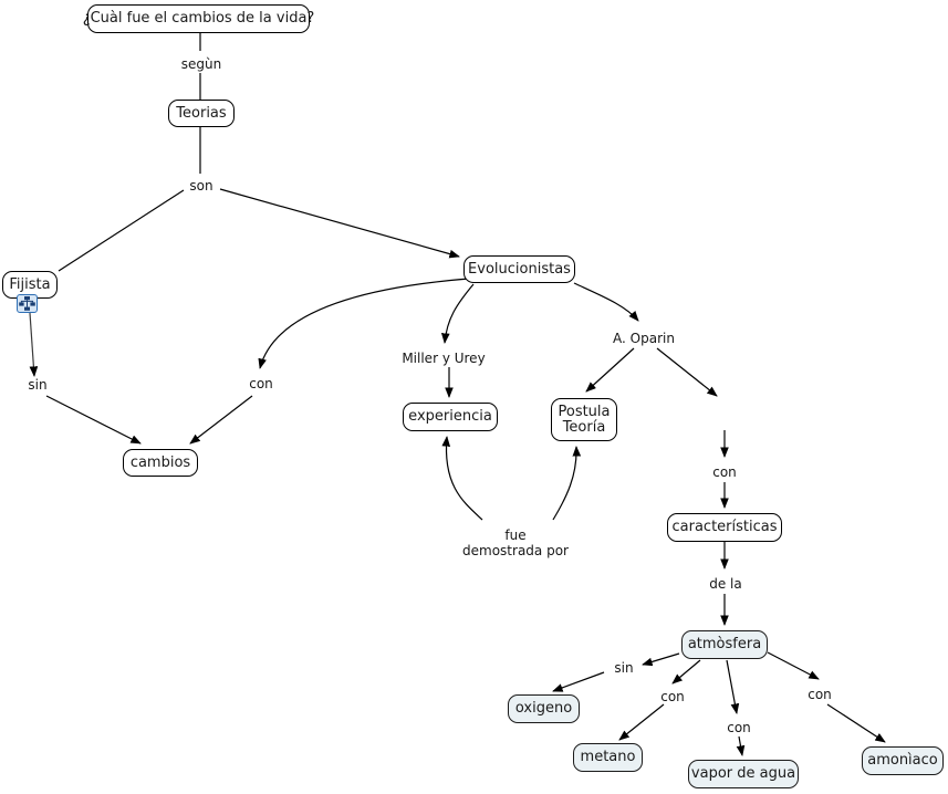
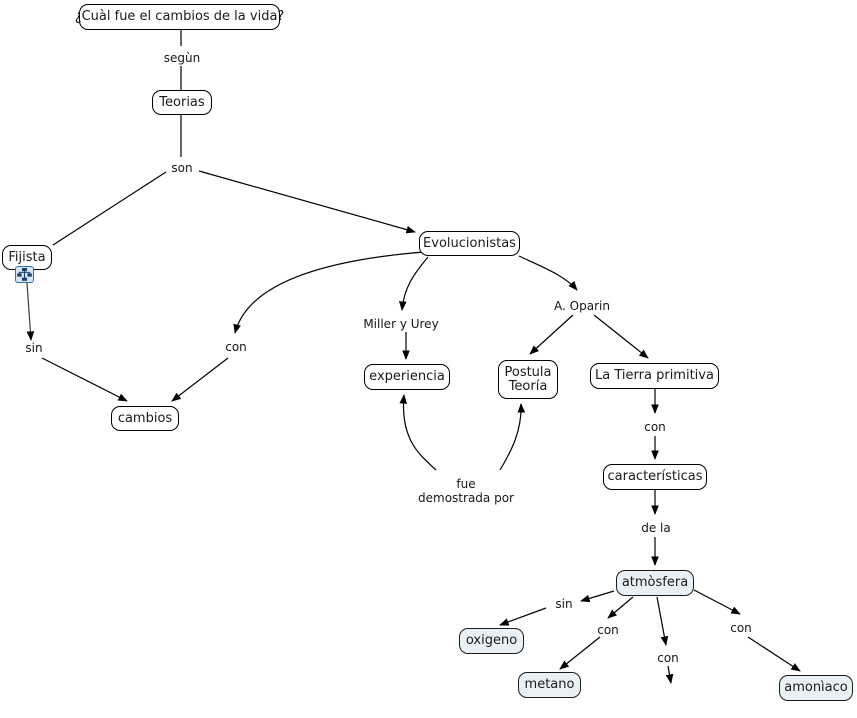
  ¿Cuàl fue el cambios de la vida?
  Teorias
  Fijista
  Evolucionistas
  cambios
  experiencia
  Postula
  Teoría
+ La Tierra primitiva
  características
  atmòsfera
  oxigeno
  metano
- vapor de agua
  amonìaco
  segùn
  son
  sin
  con
  Miller y Urey
  A. Oparin
  fue
  demostrada por
  con
  de la
  sin
  con
  con
  con
